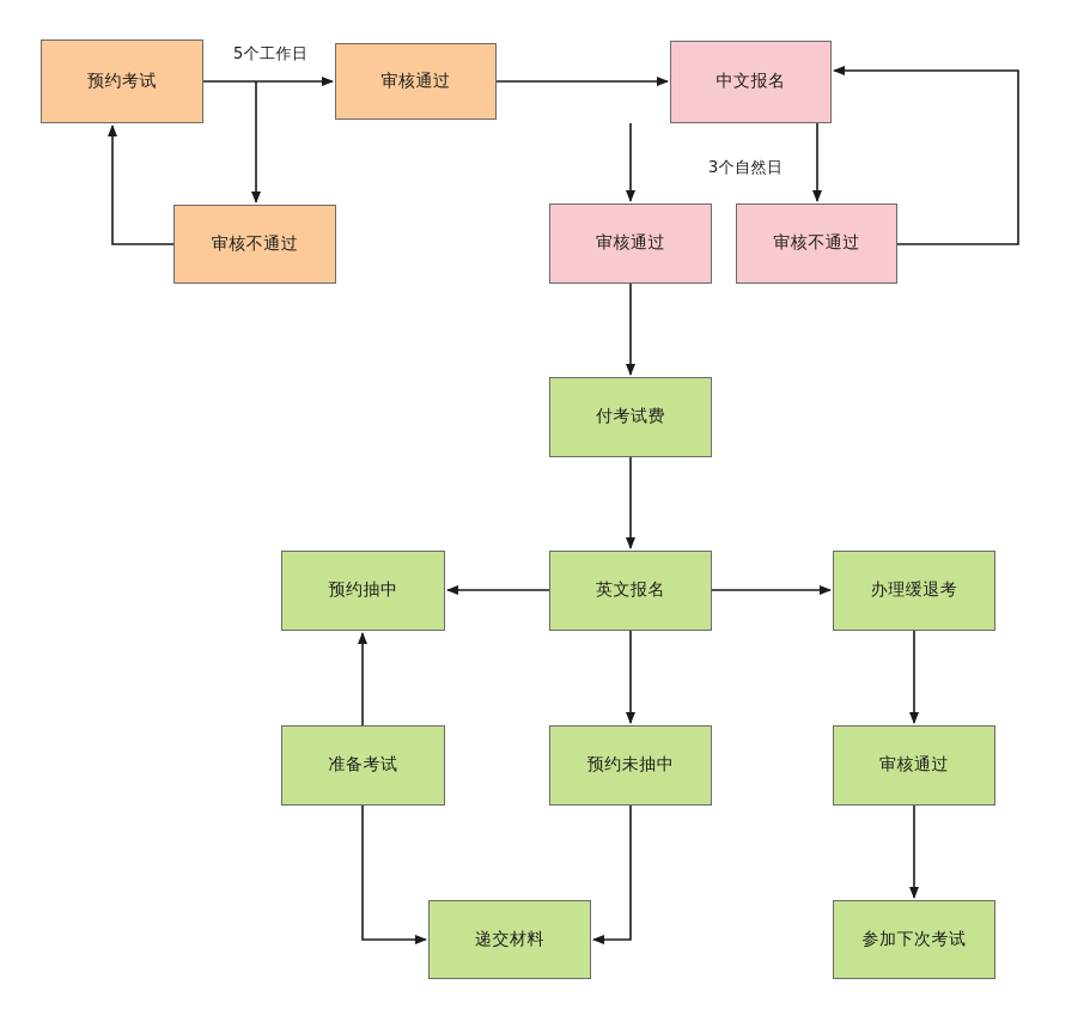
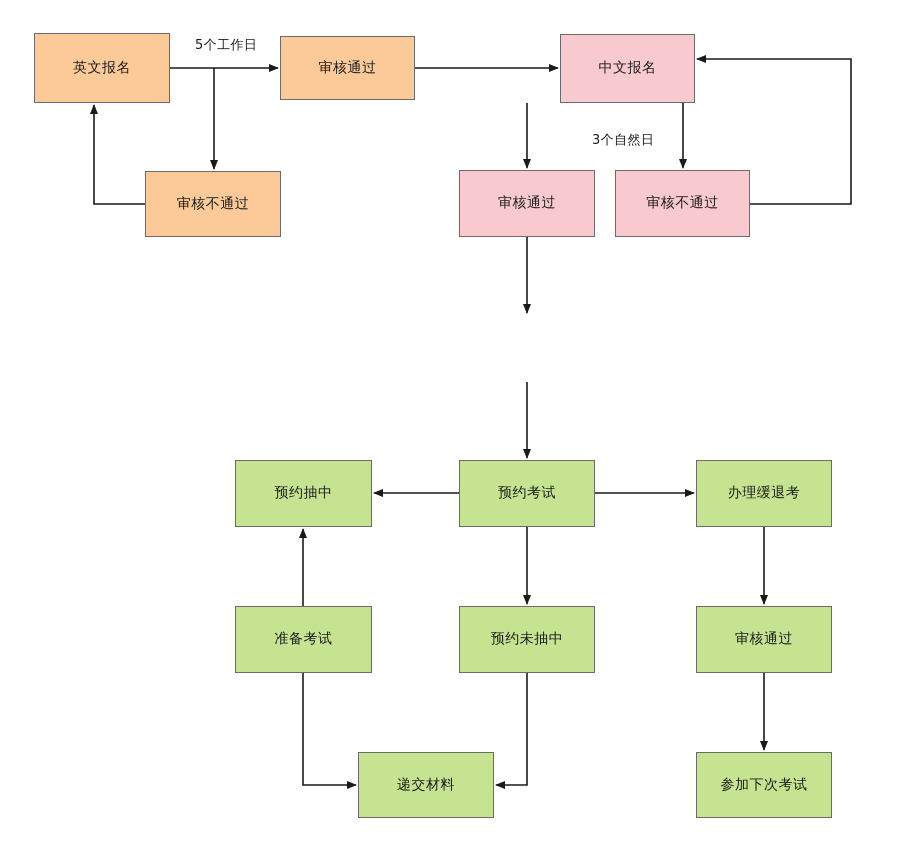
- 预约考试
+ 英文报名
  审核通过
  审核不通过
  中文报名
  审核通过
  审核不通过
- 付考试费
- 英文报名
+ 预约考试
  预约抽中
  办理缓退考
  准备考试
  预约未抽中
  审核通过
  递交材料
  参加下次考试
  5个工作日
  3个自然日
